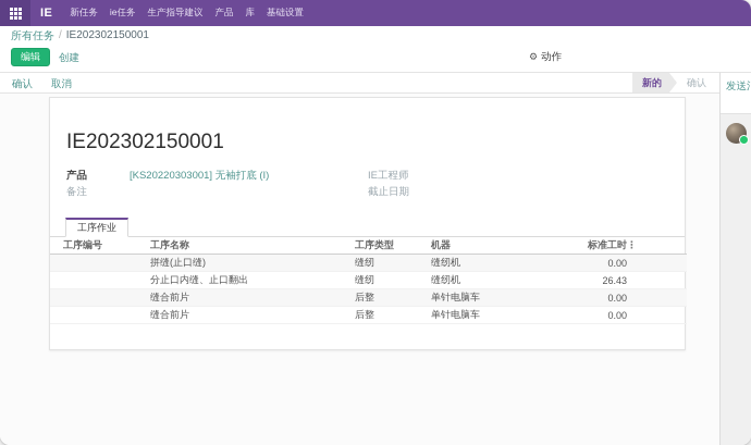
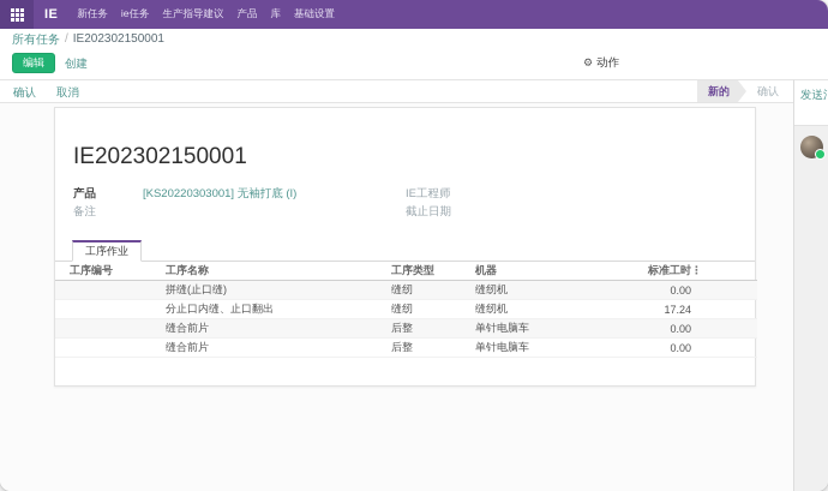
  IE
  新任务
  ie任务
  生产指导建议
  产品
  库
  基础设置
  所有任务
  /
  IE202302150001
  编辑
  创建
  ⚙
  动作
  确认
  取消
  新的
  确认
  IE202302150001
  产品
  [KS20220303001] 无袖打底 (I)
  备注
  IE工程师
  截止日期
  工序作业
  工序编号	工序名称	工序类型	机器	标准工时	⋮
  	拼缝(止口缝)	缝纫	缝纫机	0.00
- 	分止口内缝、止口翻出	缝纫	缝纫机	26.43
+ 	分止口内缝、止口翻出	缝纫	缝纫机	17.24
  	缝合前片	后整	单针电脑车	0.00
  	缝合前片	后整	单针电脑车	0.00
